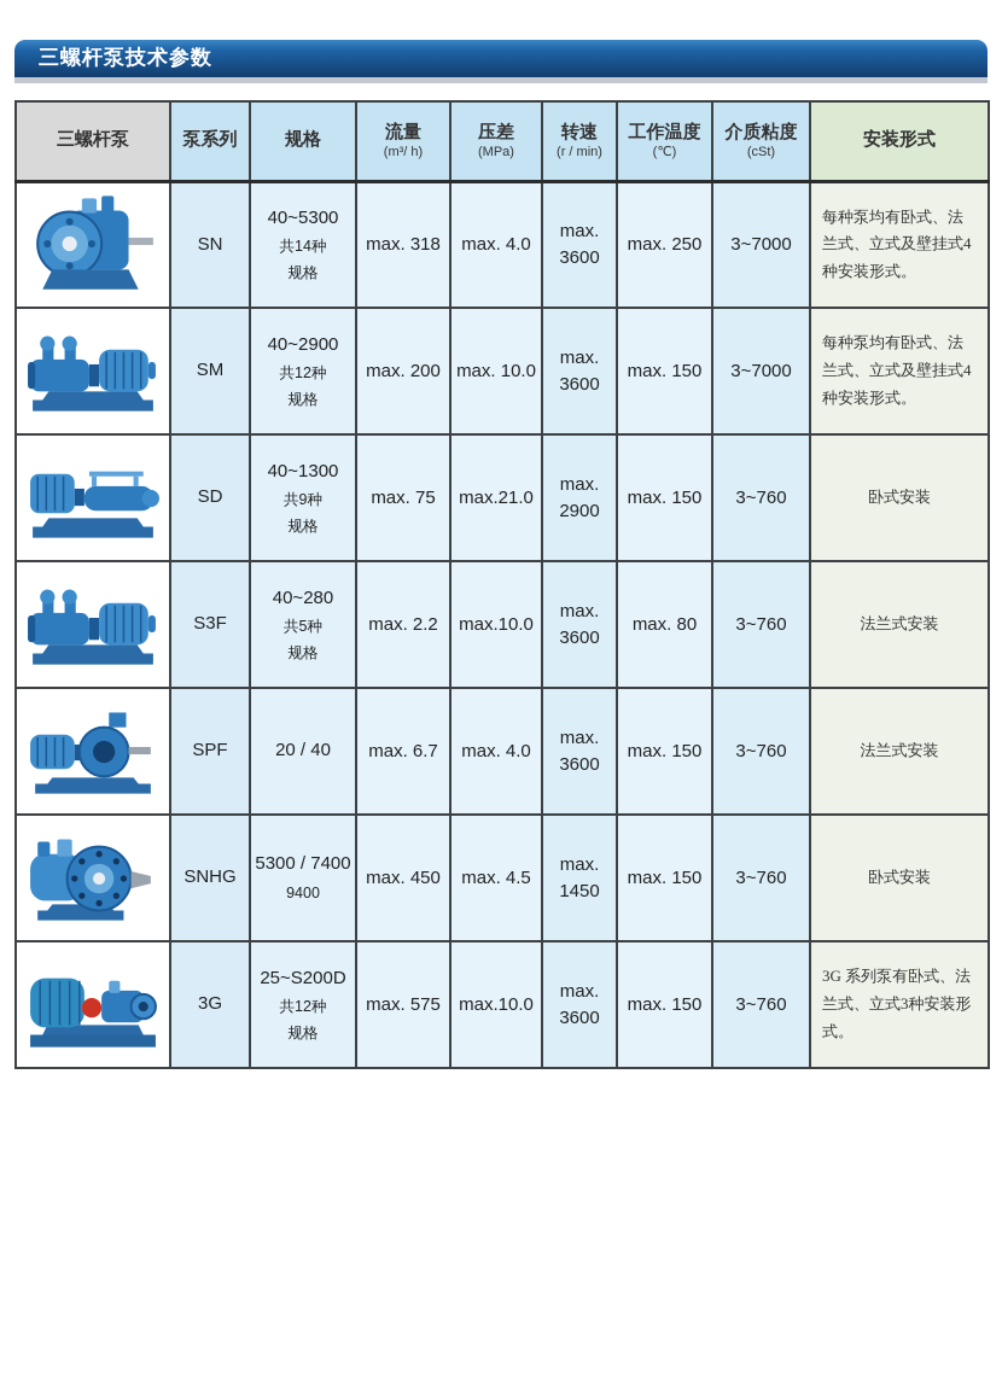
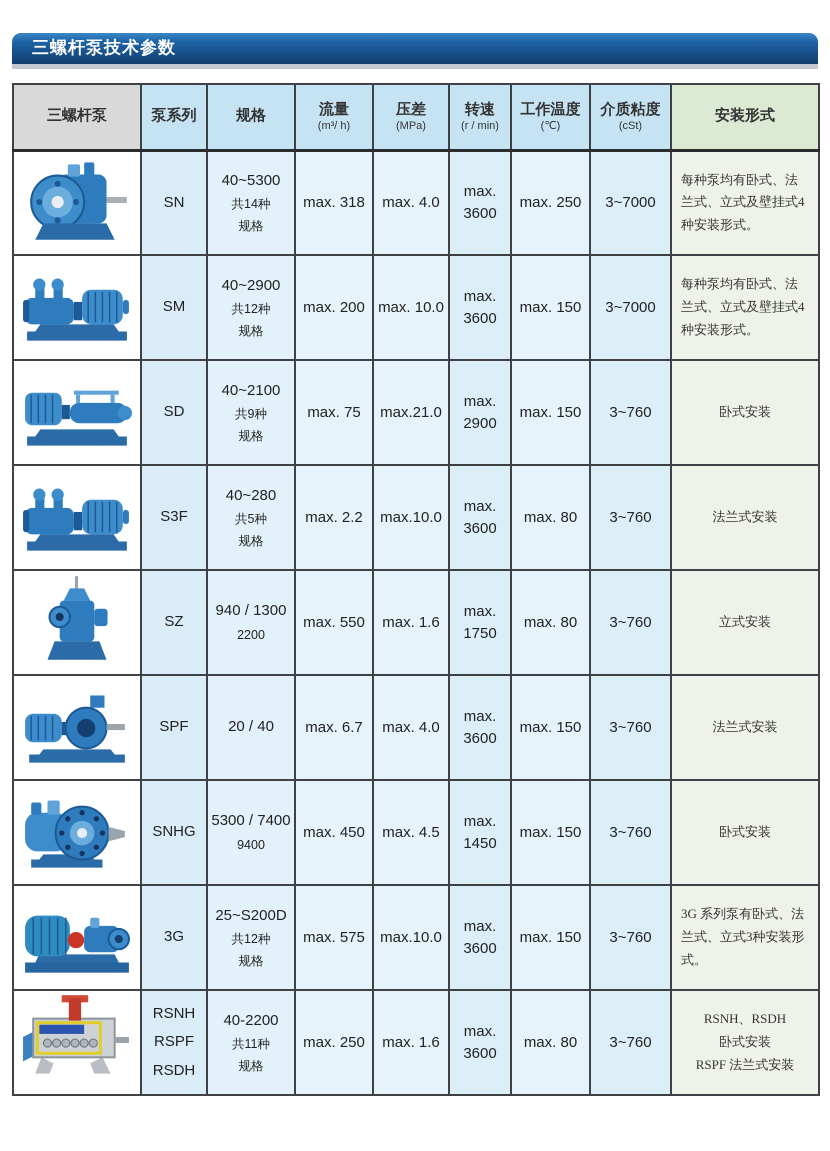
  三螺杆泵技术参数
  三螺杆泵	泵系列	规格	流量 (m³/ h)	压差 (MPa)	转速 (r / min)	工作温度 (℃)	介质粘度 (cSt)	安装形式
  	SN	40~5300共14种规格	max. 318	max. 4.0	max.3600	max. 250	3~7000	每种泵均有卧式、法兰式、立式及壁挂式4种安装形式。
  	SM	40~2900共12种规格	max. 200	max. 10.0	max.3600	max. 150	3~7000	每种泵均有卧式、法兰式、立式及壁挂式4种安装形式。
- 	SD	40~1300共9种规格	max. 75	max.21.0	max.2900	max. 150	3~760	卧式安装
+ 	SD	40~2100共9种规格	max. 75	max.21.0	max.2900	max. 150	3~760	卧式安装
  	S3F	40~280共5种规格	max. 2.2	max.10.0	max.3600	max. 80	3~760	法兰式安装
+ 	SZ	940 / 13002200	max. 550	max. 1.6	max.1750	max. 80	3~760	立式安装
  	SPF	20 / 40	max. 6.7	max. 4.0	max.3600	max. 150	3~760	法兰式安装
  	SNHG	5300 / 74009400	max. 450	max. 4.5	max.1450	max. 150	3~760	卧式安装
  	3G	25~S200D共12种规格	max. 575	max.10.0	max.3600	max. 150	3~760	3G 系列泵有卧式、法兰式、立式3种安装形式。
+ 	RSNHRSPFRSDH	40-2200共11种规格	max. 250	max. 1.6	max.3600	max. 80	3~760	RSNH、RSDH卧式安装RSPF 法兰式安装
